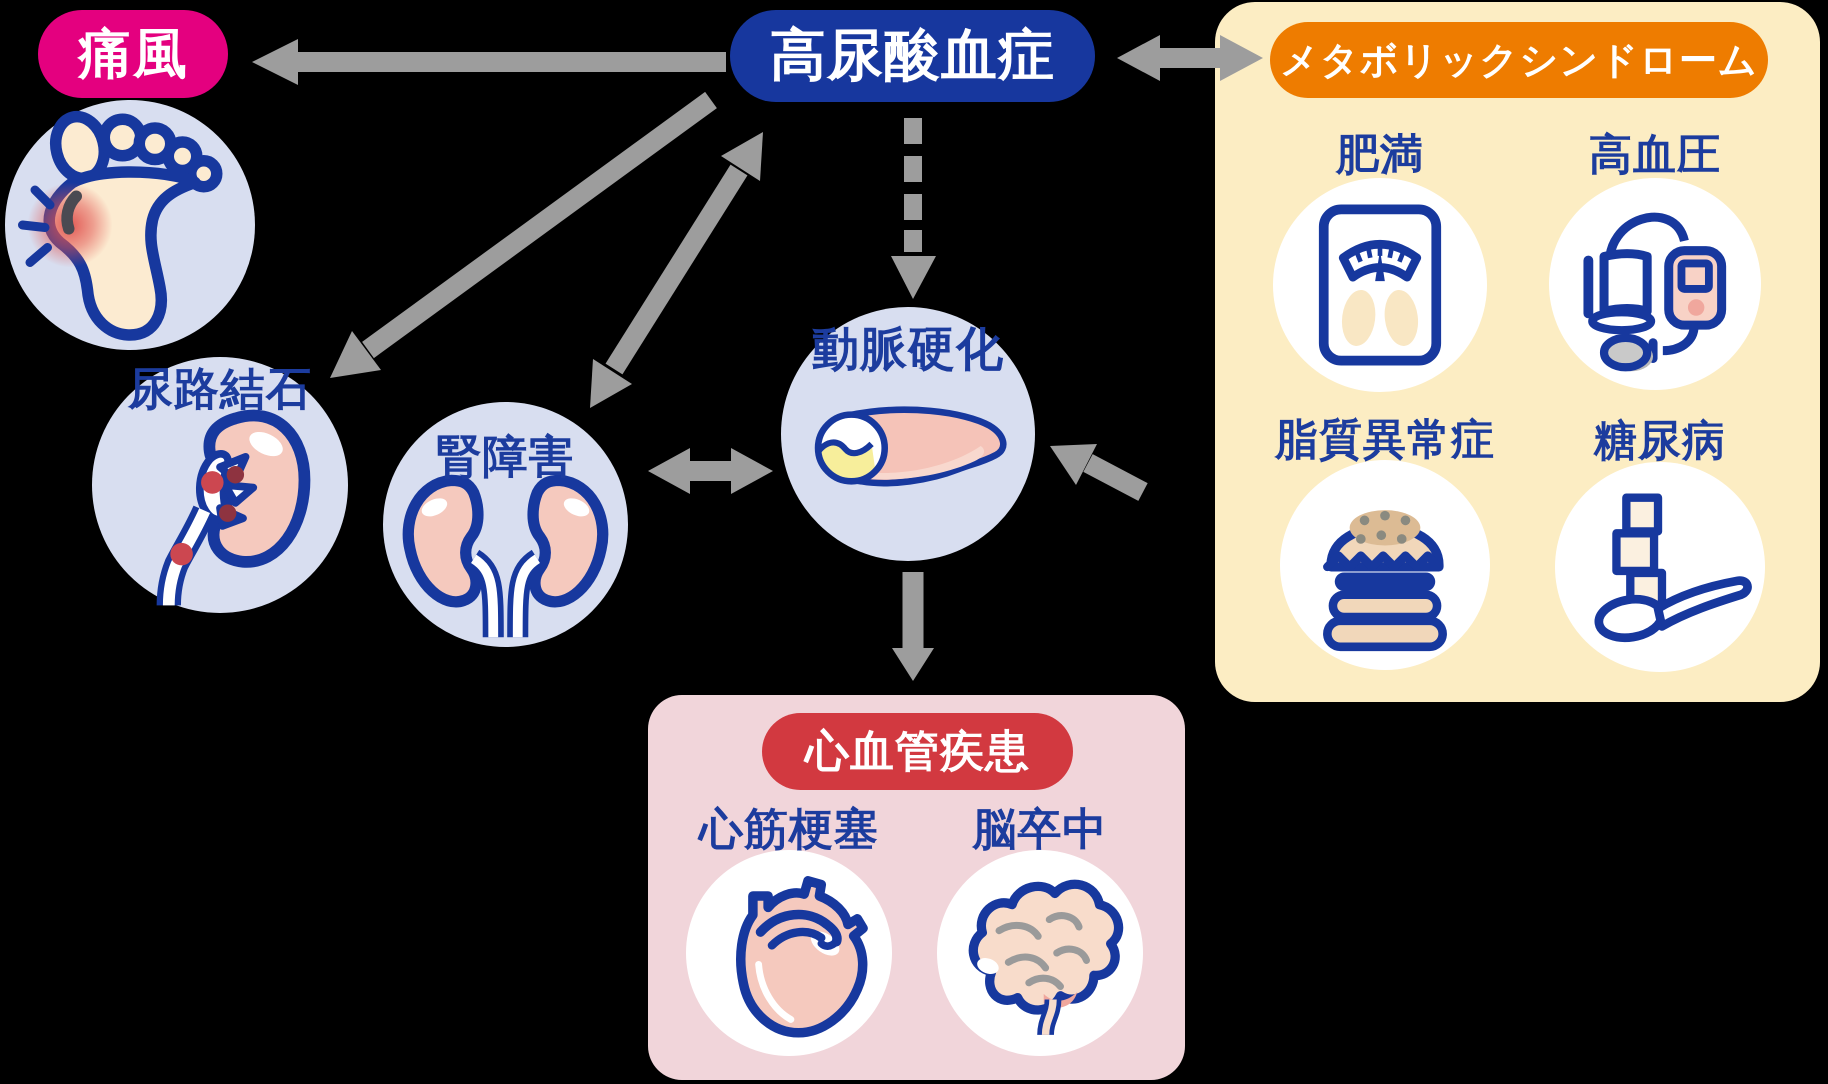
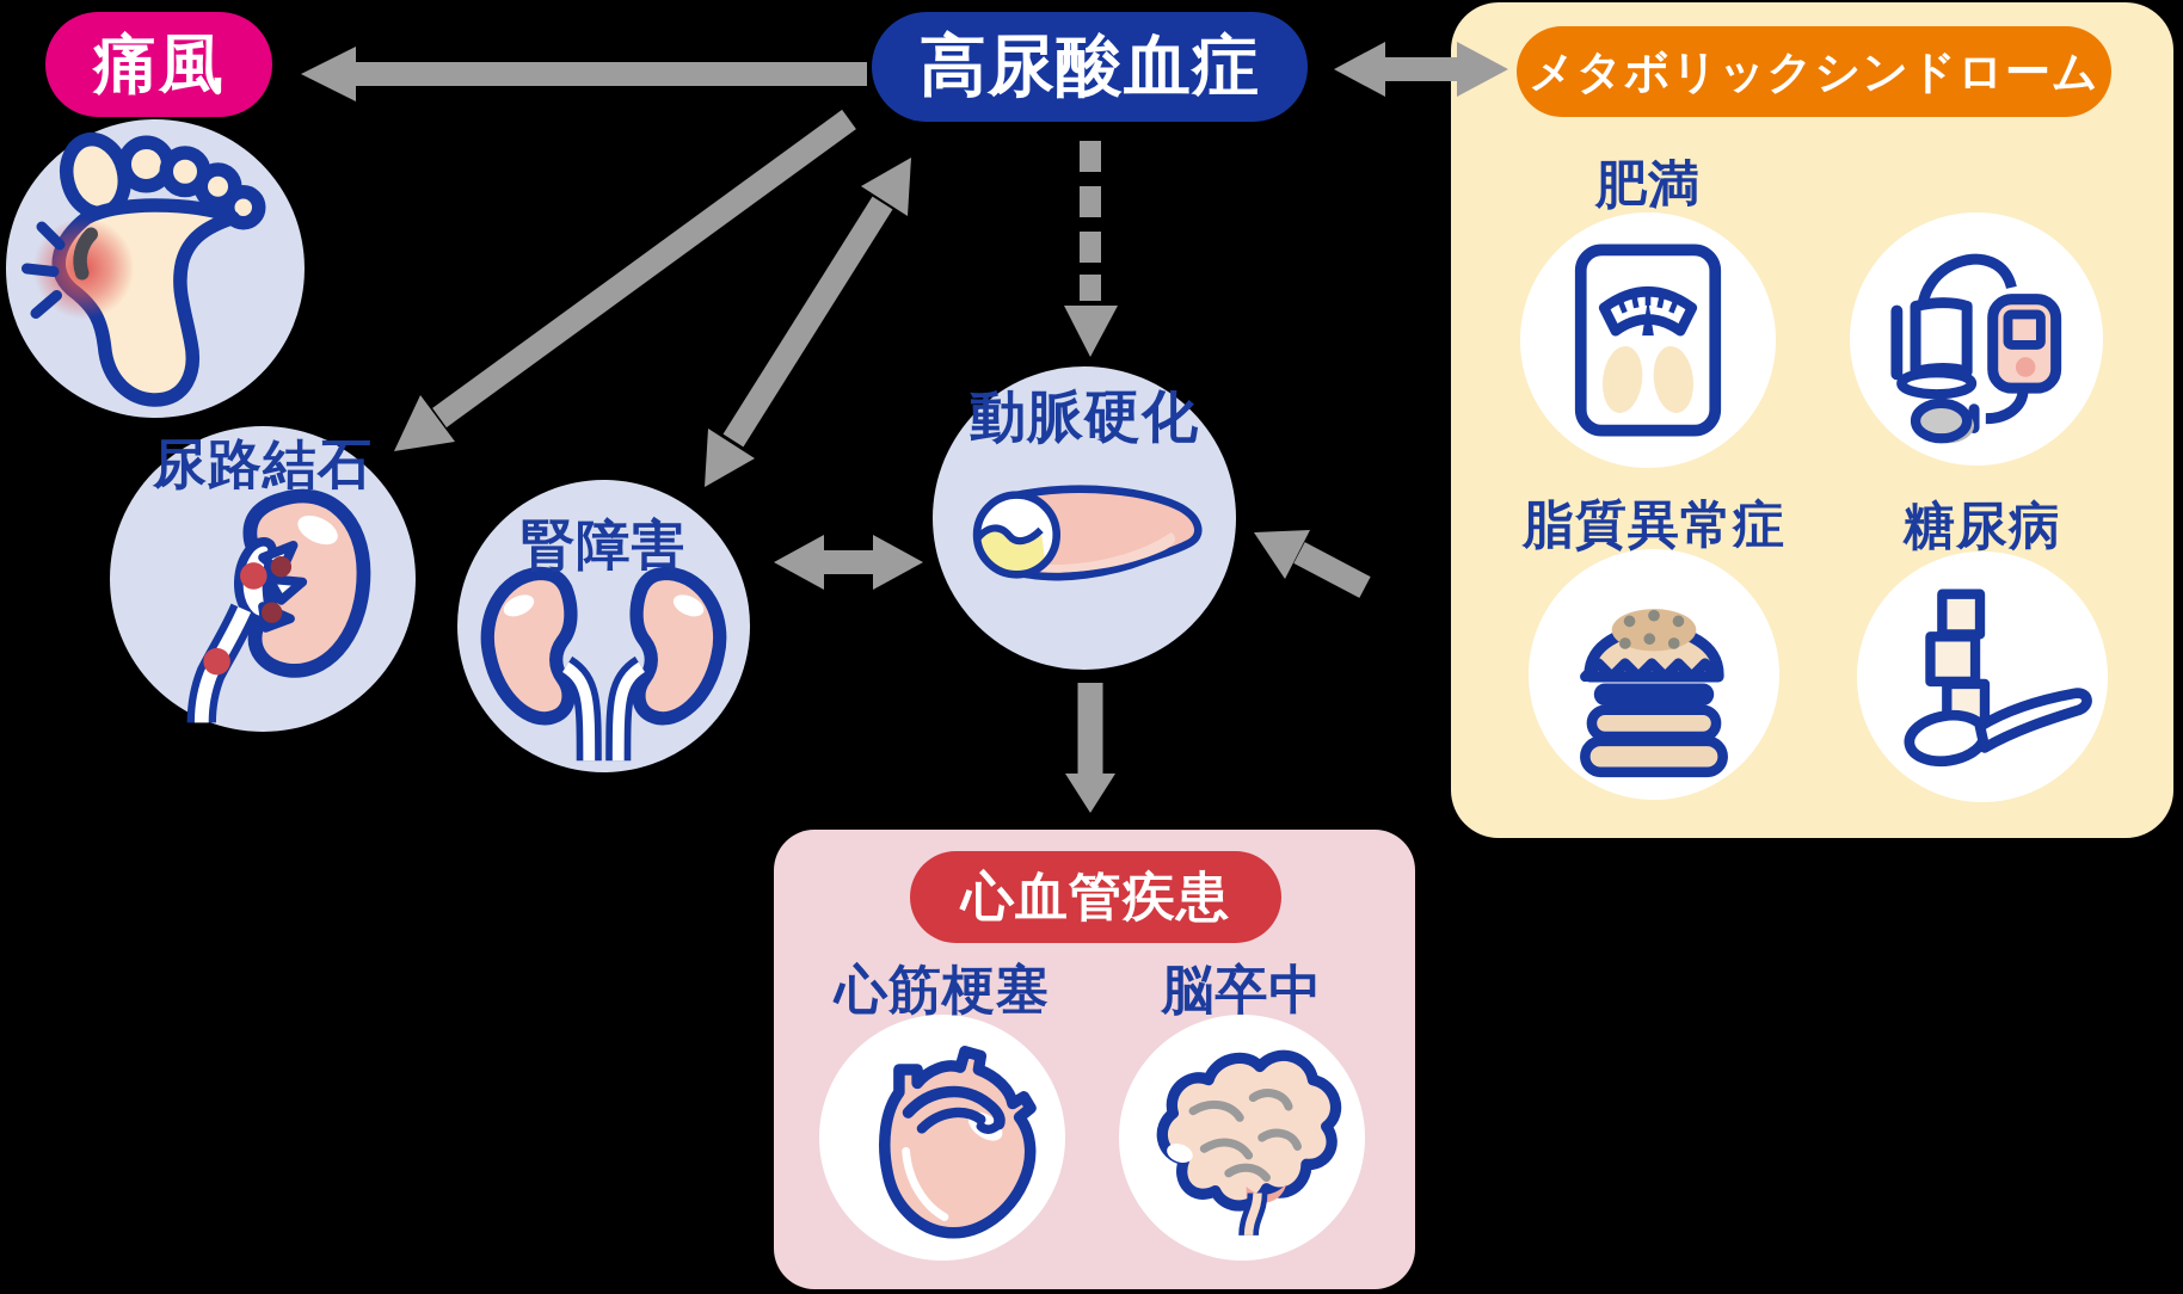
  痛風
  高尿酸血症
  メタボリックシンドローム
  心血管疾患
  尿路結石
  腎障害
  動脈硬化
  肥満
- 高血圧
  脂質異常症
  糖尿病
  心筋梗塞
  脳卒中
